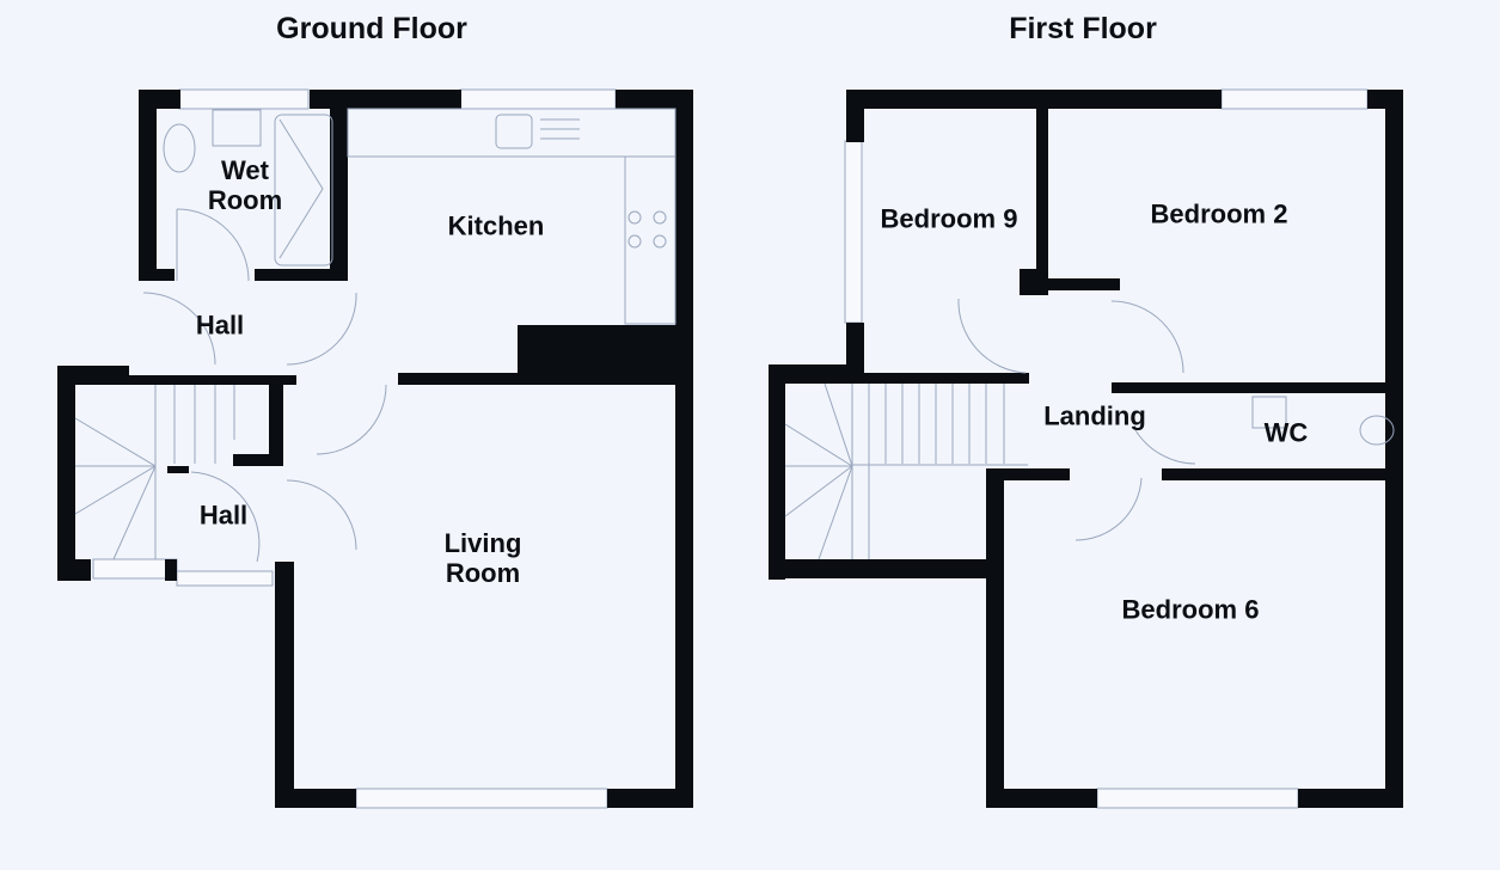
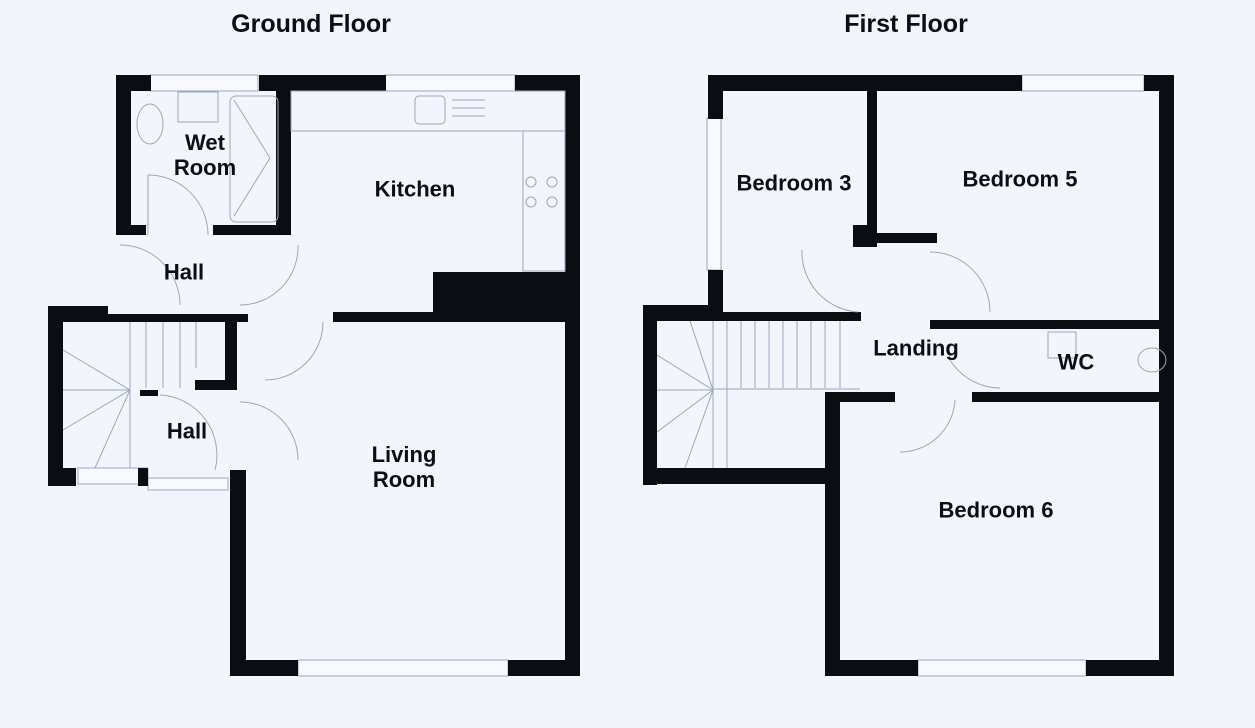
  Ground Floor
  First Floor
  Wet
  Room
  Kitchen
  Hall
  Hall
  Living
  Room
- Bedroom 9
+ Bedroom 3
- Bedroom 2
+ Bedroom 5
  Landing
  WC
  Bedroom 6
